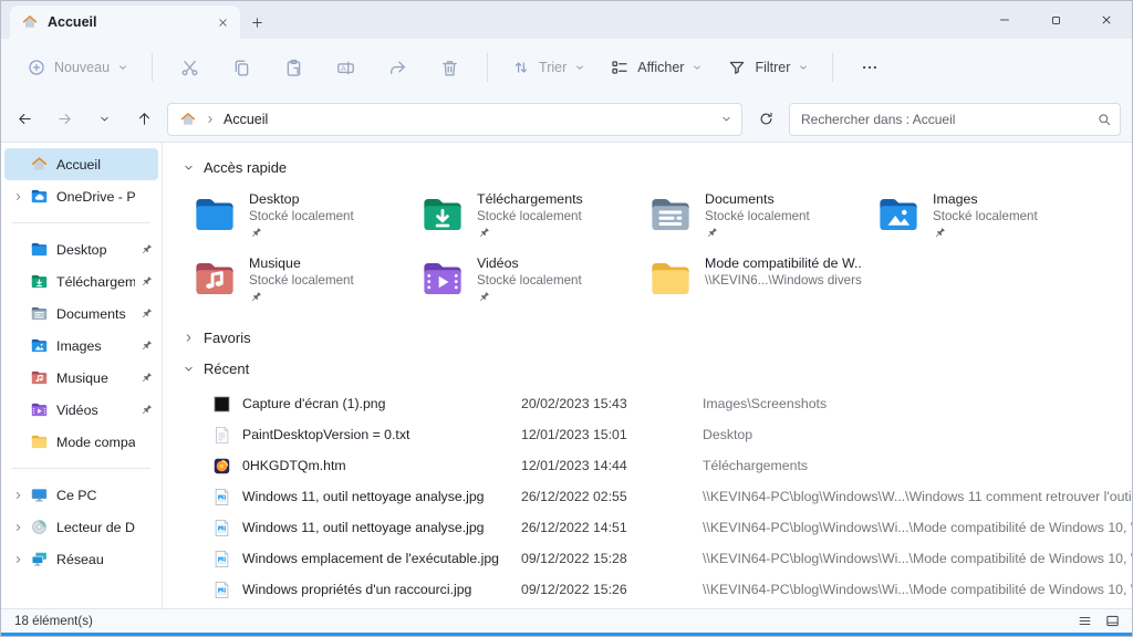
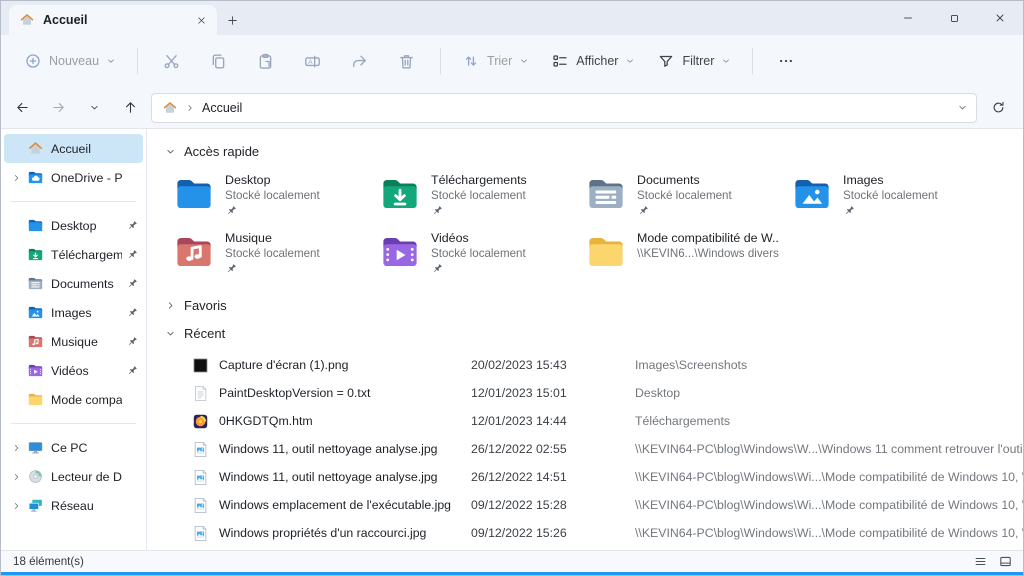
  Accueil
  Nouveau
  Trier
  Afficher
  Filtrer
  Accueil
- Rechercher dans : Accueil
  Accueil
  Desktop
  Téléchargem
  Documents
  Images
  Musique
  Vidéos
  Ce PC
  Réseau
  Accès rapide
  Desktop
  Stocké localement
  Téléchargements
  Stocké localement
  Documents
  Stocké localement
  Images
  Stocké localement
  Musique
  Stocké localement
  Vidéos
  Stocké localement
  Mode compatibilité de W..
  \\KEVIN6...\Windows divers
  Favoris
  Récent
  Capture d'écran (1).png
  20/02/2023 15:43
  Images\Screenshots
  PaintDesktopVersion = 0.txt
  12/01/2023 15:01
  Desktop
  0HKGDTQm.htm
  12/01/2023 14:44
  Téléchargements
  Windows 11, outil nettoyage analyse.jpg
  26/12/2022 02:55
  \\KEVIN64-PC\blog\Windows\W...\Windows 11 comment retrouver l'outi
  Windows 11, outil nettoyage analyse.jpg
  26/12/2022 14:51
  \\KEVIN64-PC\blog\Windows\Wi...\Mode compatibilité de Windows 10,
  Windows emplacement de l'exécutable.jpg
  09/12/2022 15:28
  \\KEVIN64-PC\blog\Windows\Wi...\Mode compatibilité de Windows 10,
  Windows propriétés d'un raccourci.jpg
  09/12/2022 15:26
  \\KEVIN64-PC\blog\Windows\Wi...\Mode compatibilité de Windows 10,
  18 élément(s)
